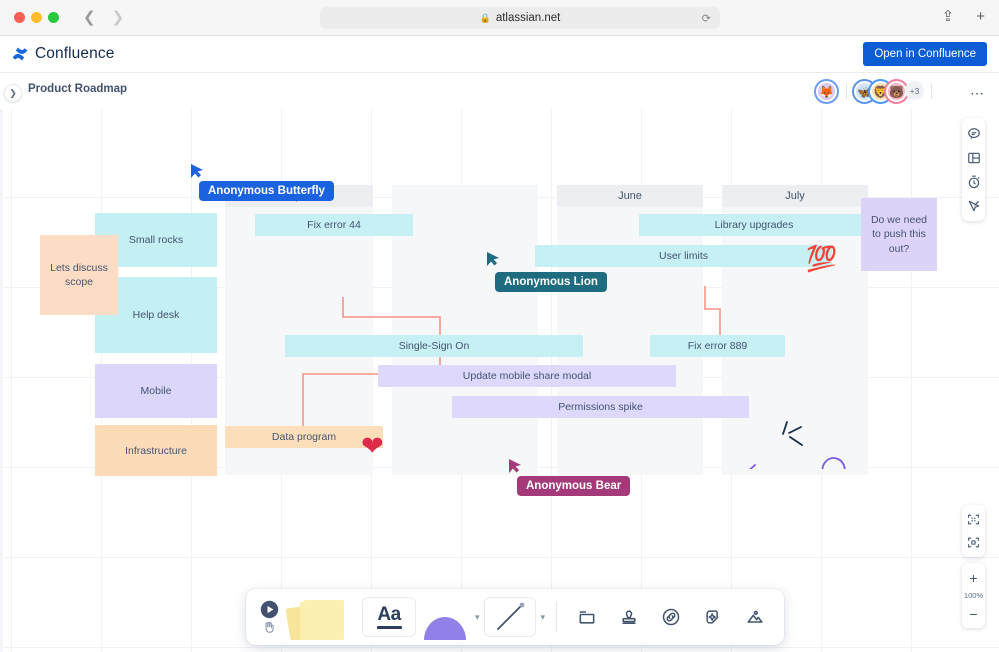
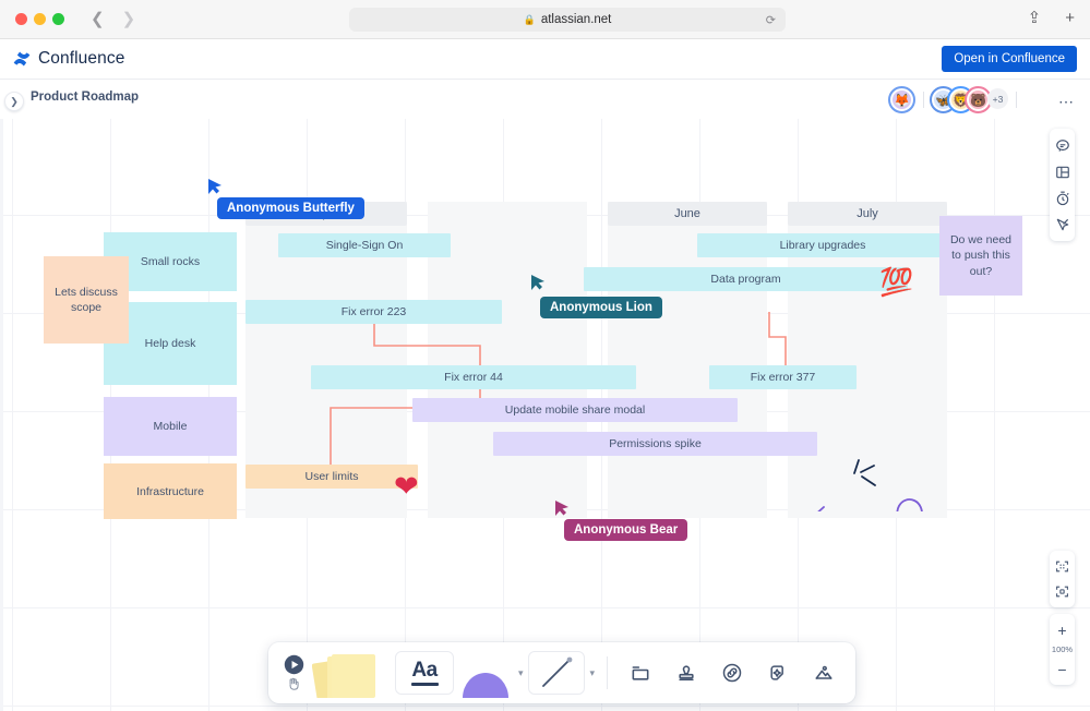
  ❮
  ❯
  🔒
  atlassian.net
  ⟳
  ⇪
  +
  Confluence
  Open in Confluence
  Product Roadmap
  🦊
  🦋
  🦁
  🐻
  +3
  ⋯
  ❯
  June
  July
  Small rocks
  Help desk
  Mobile
  Infrastructure
- Fix error 44
+ Single-Sign On
  Library upgrades
- User limits
+ Data program
+ Fix error 223
- Single-Sign On
+ Fix error 44
- Fix error 889
+ Fix error 377
  Update mobile share modal
  Permissions spike
- Data program
+ User limits
  Lets discuss scope
  Do we need to push this out?
  💯
  ❤
  Anonymous Butterfly
  Anonymous Lion
  Anonymous Bear
  +
  100%
  −
  Aa
  ▾
  ▾
